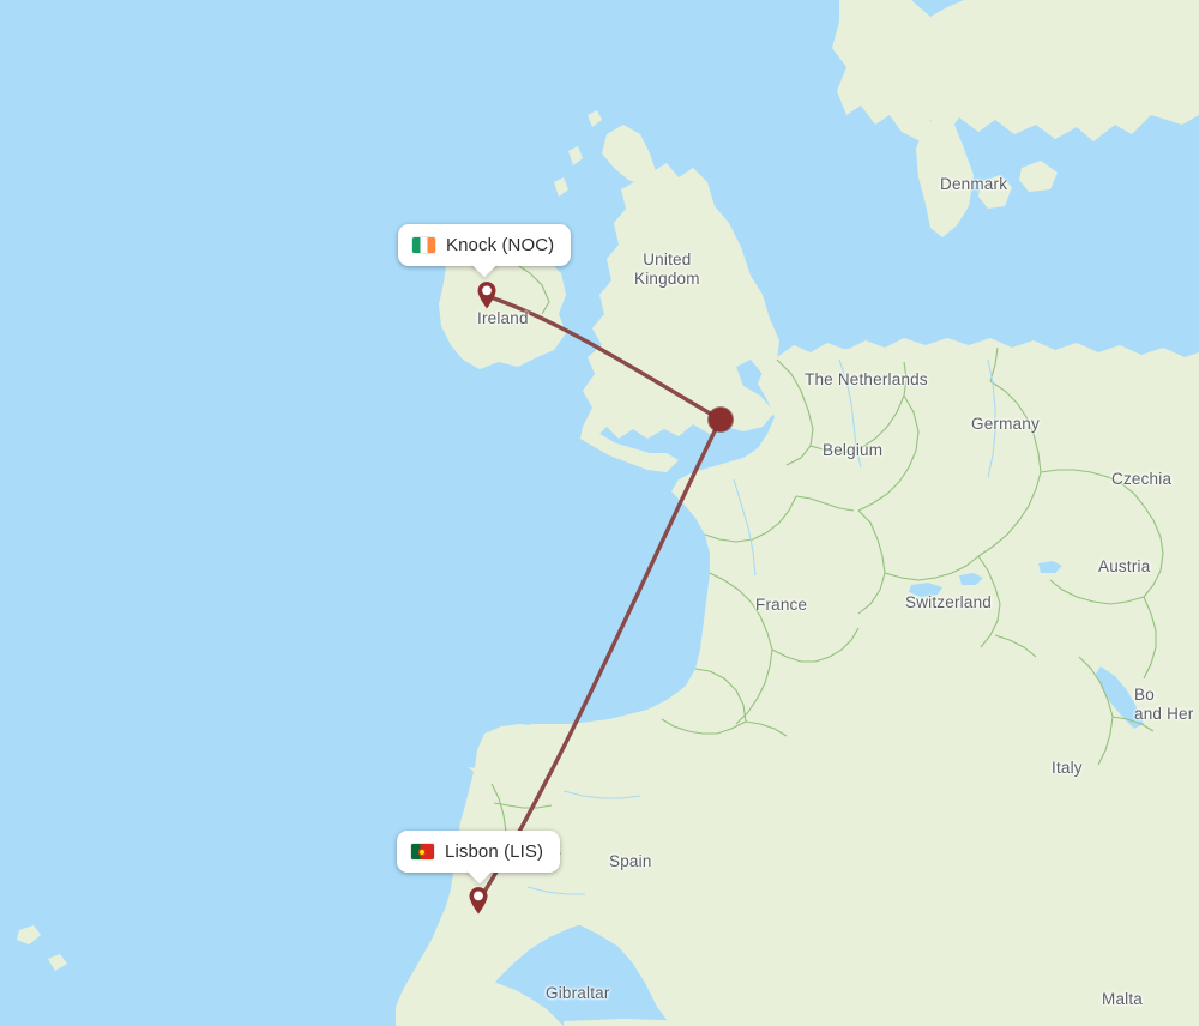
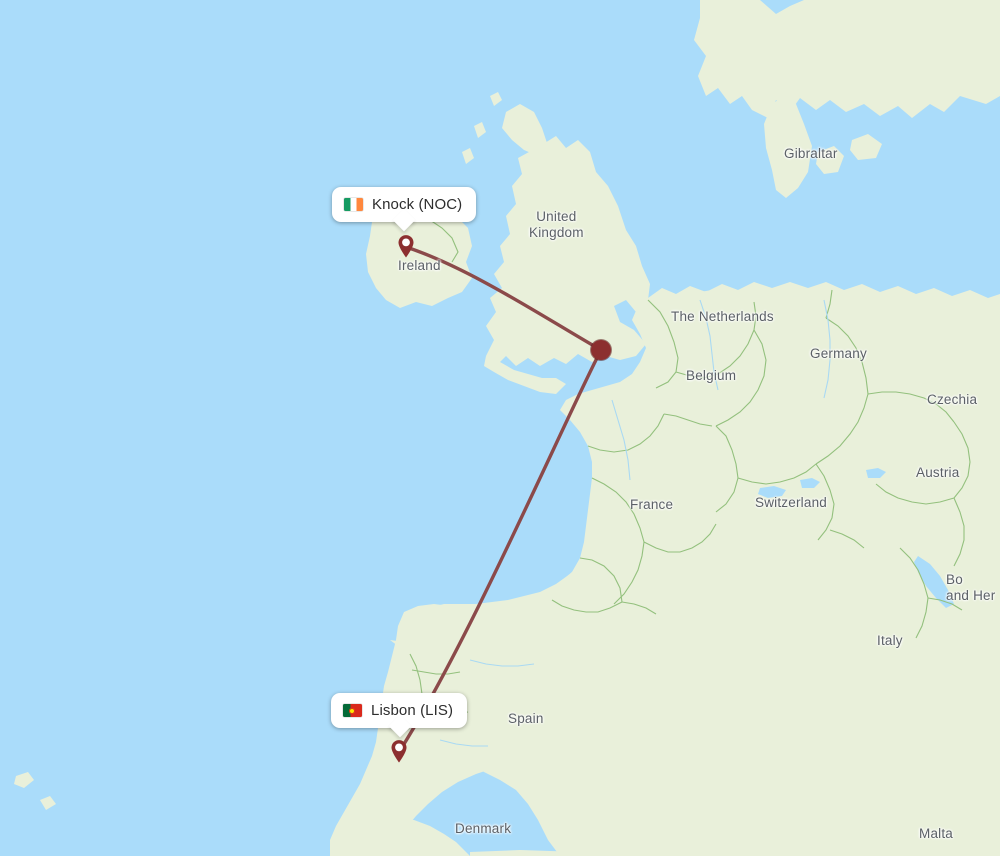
- Denmark
+ Gibraltar
  United
  Kingdom
  Ireland
  The Netherlands
  Germany
  Belgium
  Czechia
  Austria
  Switzerland
  France
  Bo
  and Her
  Italy
  Spain
- Gibraltar
+ Denmark
  Malta
  Knock (NOC)
  Lisbon (LIS)
